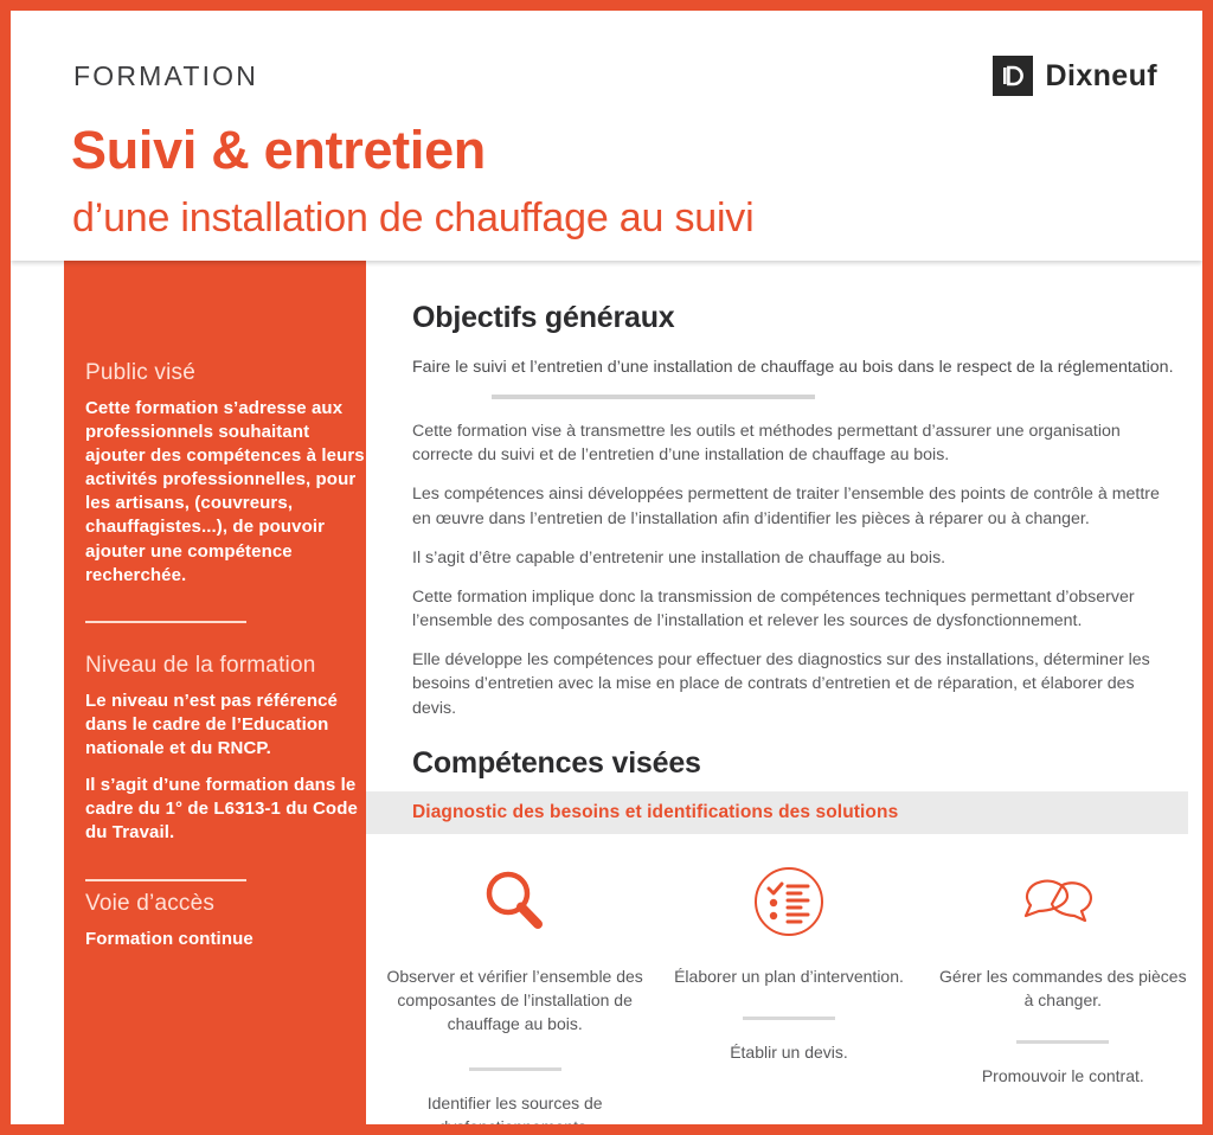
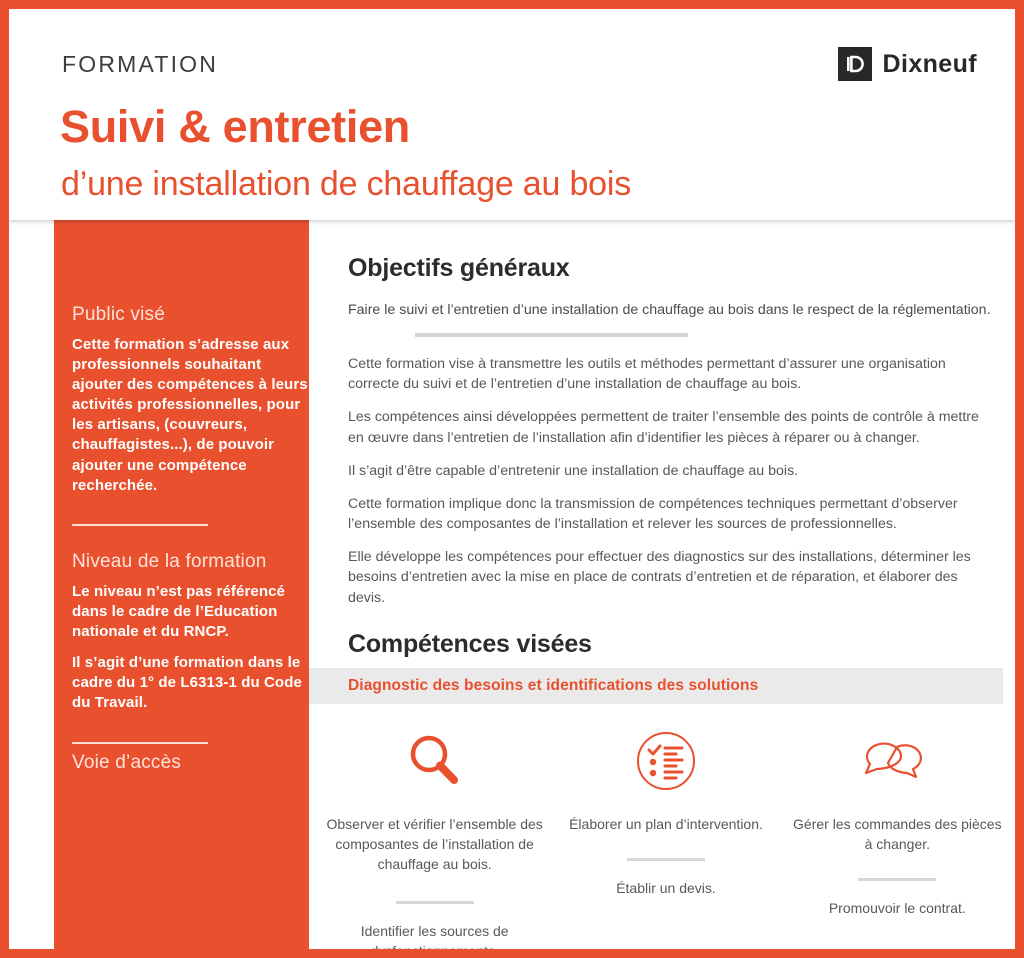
  FORMATION
  Suivi & entretien
- d’une installation de chauffage au suivi
+ d’une installation de chauffage au bois
  Dixneuf
  Public visé
  Cette formation s’adresse aux professionnels souhaitant ajouter des compétences à leurs activités professionnelles, pour les artisans, (couvreurs, chauffagistes...), de pouvoir ajouter une compétence recherchée.
  Niveau de la formation
  Le niveau n’est pas référencé dans le cadre de l’Education nationale et du RNCP.
  Il s’agit d’une formation dans le cadre du 1° de L6313-1 du Code du Travail.
  Voie d’accès
- Formation continue
  Objectifs généraux
  Faire le suivi et l’entretien d’une installation de chauffage au bois dans le respect de la réglementation.
  Cette formation vise à transmettre les outils et méthodes permettant d’assurer une organisation correcte du suivi et de l’entretien d’une installation de chauffage au bois.
  Les compétences ainsi développées permettent de traiter l’ensemble des points de contrôle à mettre en œuvre dans l’entretien de l’installation afin d’identifier les pièces à réparer ou à changer.
  Il s’agit d’être capable d’entretenir une installation de chauffage au bois.
- Cette formation implique donc la transmission de compétences techniques permettant d’observer l’ensemble des composantes de l’installation et relever les sources de dysfonctionnement.
+ Cette formation implique donc la transmission de compétences techniques permettant d’observer l’ensemble des composantes de l’installation et relever les sources de professionnelles.
  Elle développe les compétences pour effectuer des diagnostics sur des installations, déterminer les besoins d’entretien avec la mise en place de contrats d’entretien et de réparation, et élaborer des devis.
  Compétences visées
  Diagnostic des besoins et identifications des solutions
  Observer et vérifier l’ensemble des composantes de l’installation de chauffage au bois.
  Élaborer un plan d’intervention.
  Établir un devis.
  Gérer les commandes des pièces à changer.
  Promouvoir le contrat.
